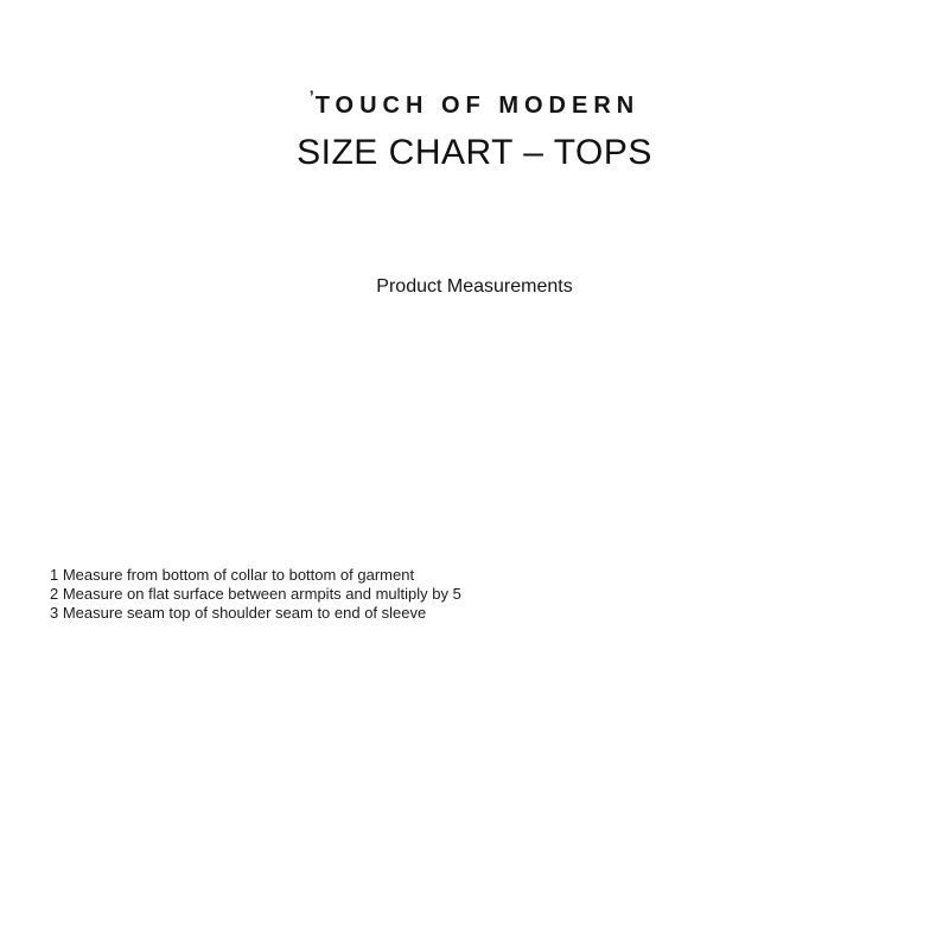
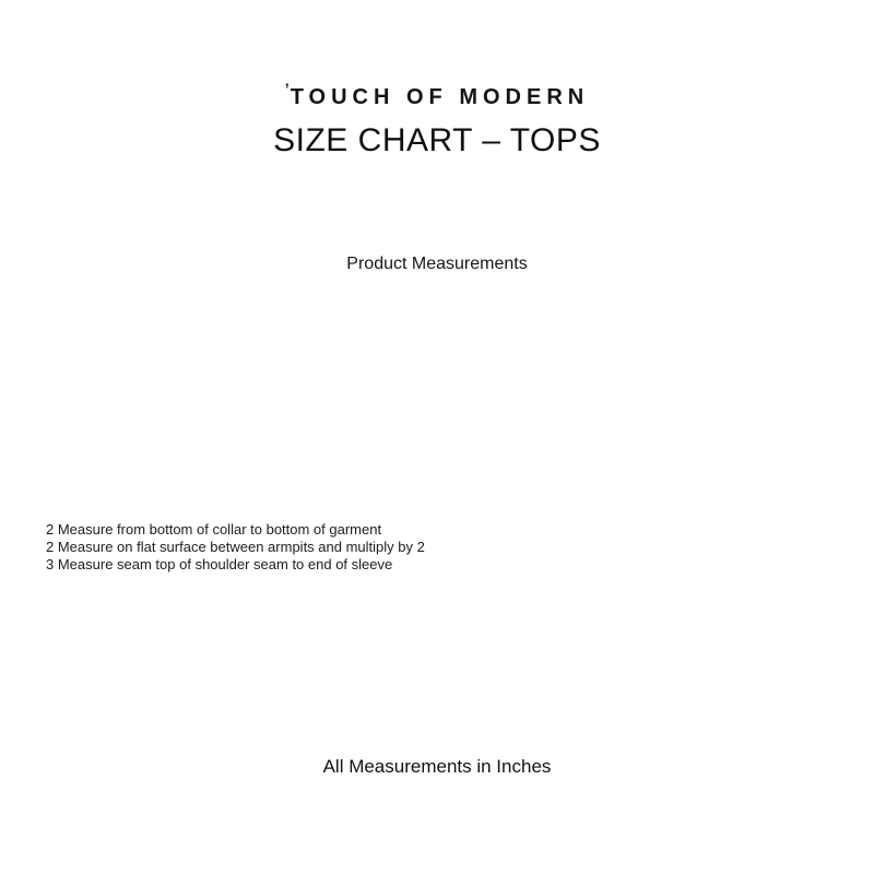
  ’TOUCH OF MODERN
  SIZE CHART – TOPS
  Product Measurements
- 1 Measure from bottom of collar to bottom of garment
+ 2 Measure from bottom of collar to bottom of garment
- 2 Measure on flat surface between armpits and multiply by 5
+ 2 Measure on flat surface between armpits and multiply by 2
  3 Measure seam top of shoulder seam to end of sleeve
+ All Measurements in Inches
